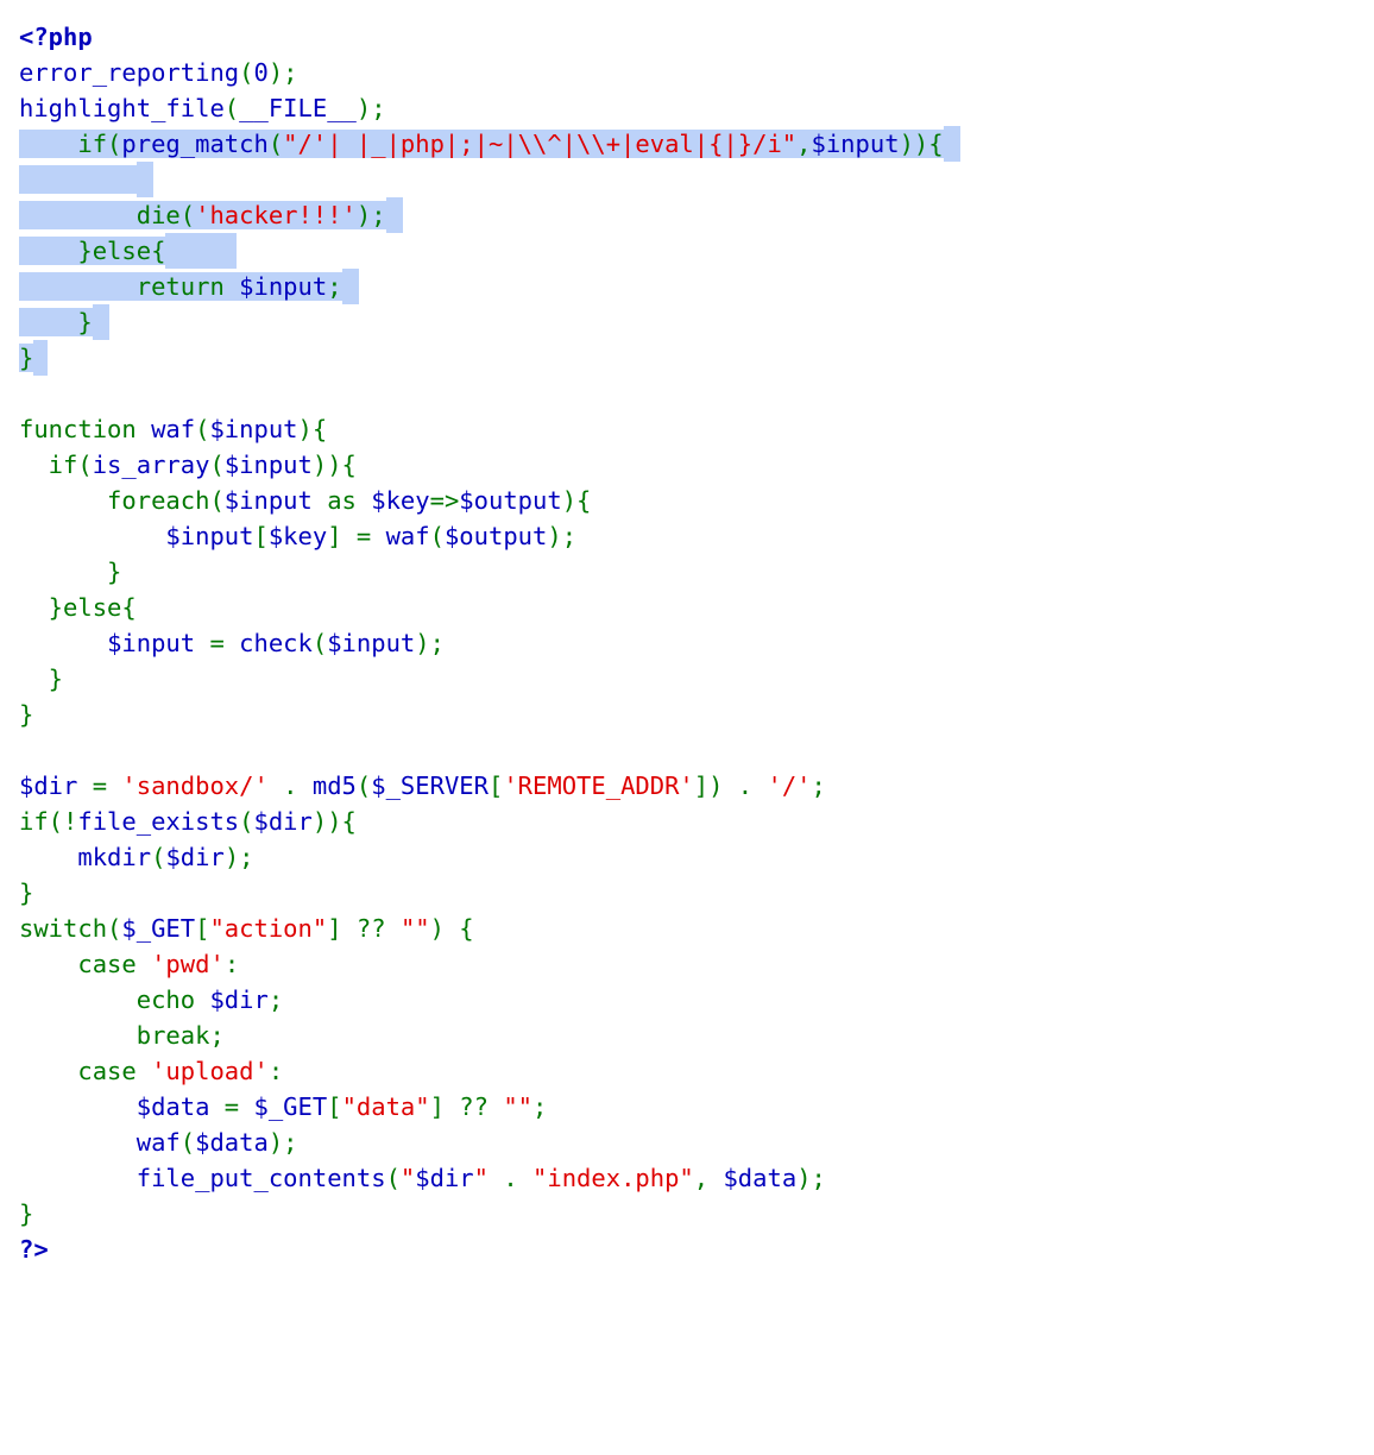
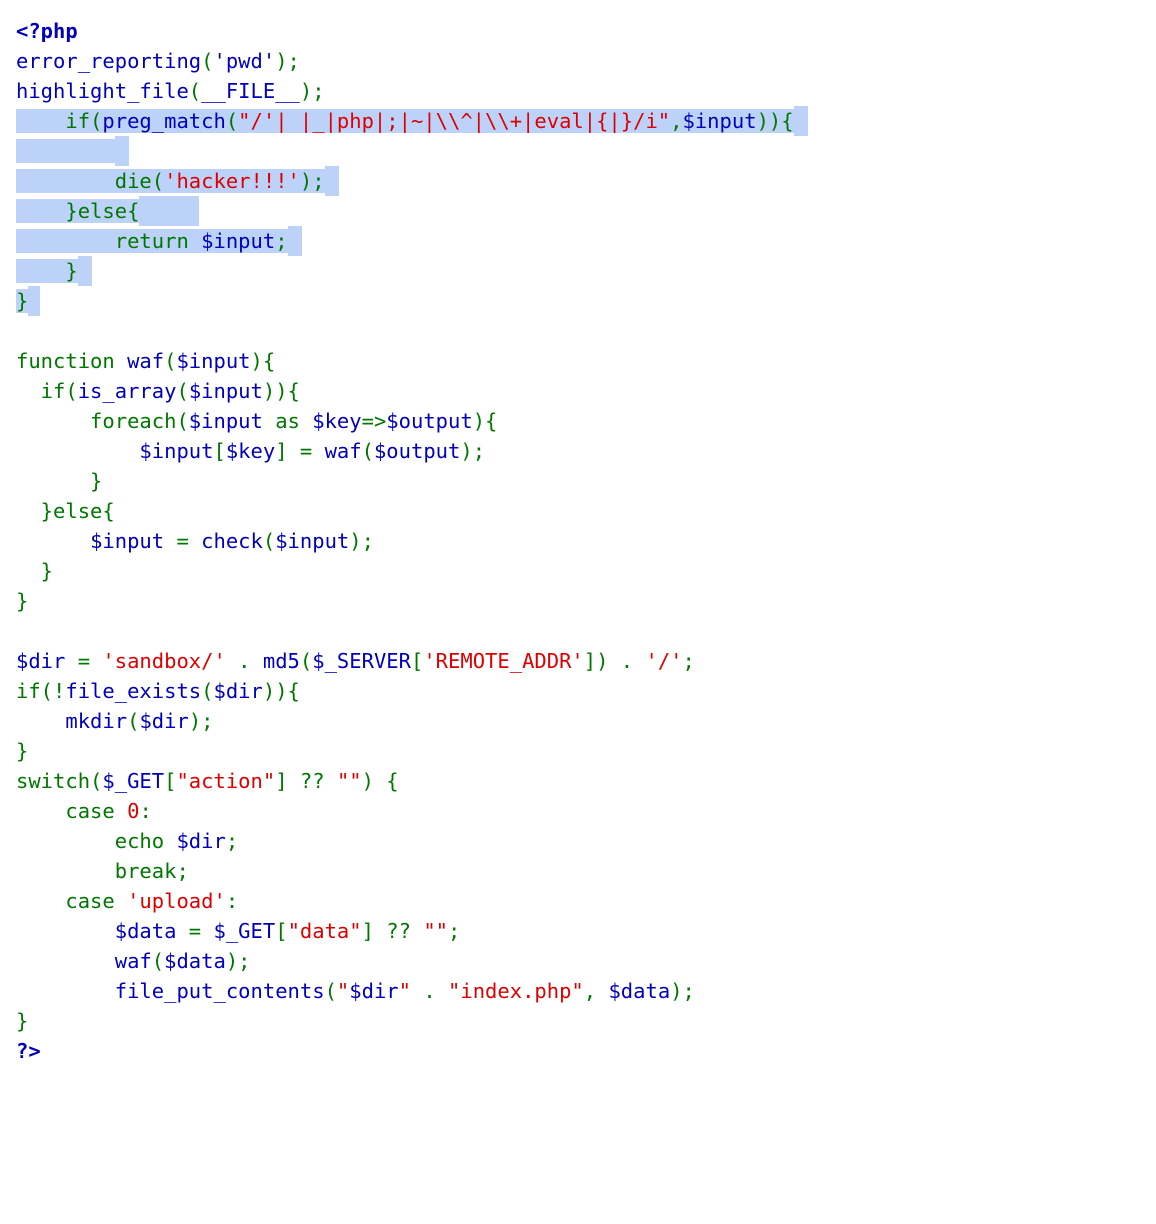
  <?php
- error_reporting(0);
+ error_reporting('pwd');
  highlight_file(__FILE__);
  if(preg_match("/'| |_|php|;|~|\\^|\\+|eval|{|}/i",$input)){
  die('hacker!!!');
  }else{
  return $input;
  }
  }
  function waf($input){
  if(is_array($input)){
  foreach($input as $key=>$output){
  $input[$key] = waf($output);
  }
  }else{
  $input = check($input);
  }
  }
  $dir = 'sandbox/' . md5($_SERVER['REMOTE_ADDR']) . '/';
  if(!file_exists($dir)){
  mkdir($dir);
  }
  switch($_GET["action"] ?? "") {
- case 'pwd':
+ case 0:
  echo $dir;
  break;
  case 'upload':
  $data = $_GET["data"] ?? "";
  waf($data);
  file_put_contents("$dir" . "index.php", $data);
  }
  ?>
